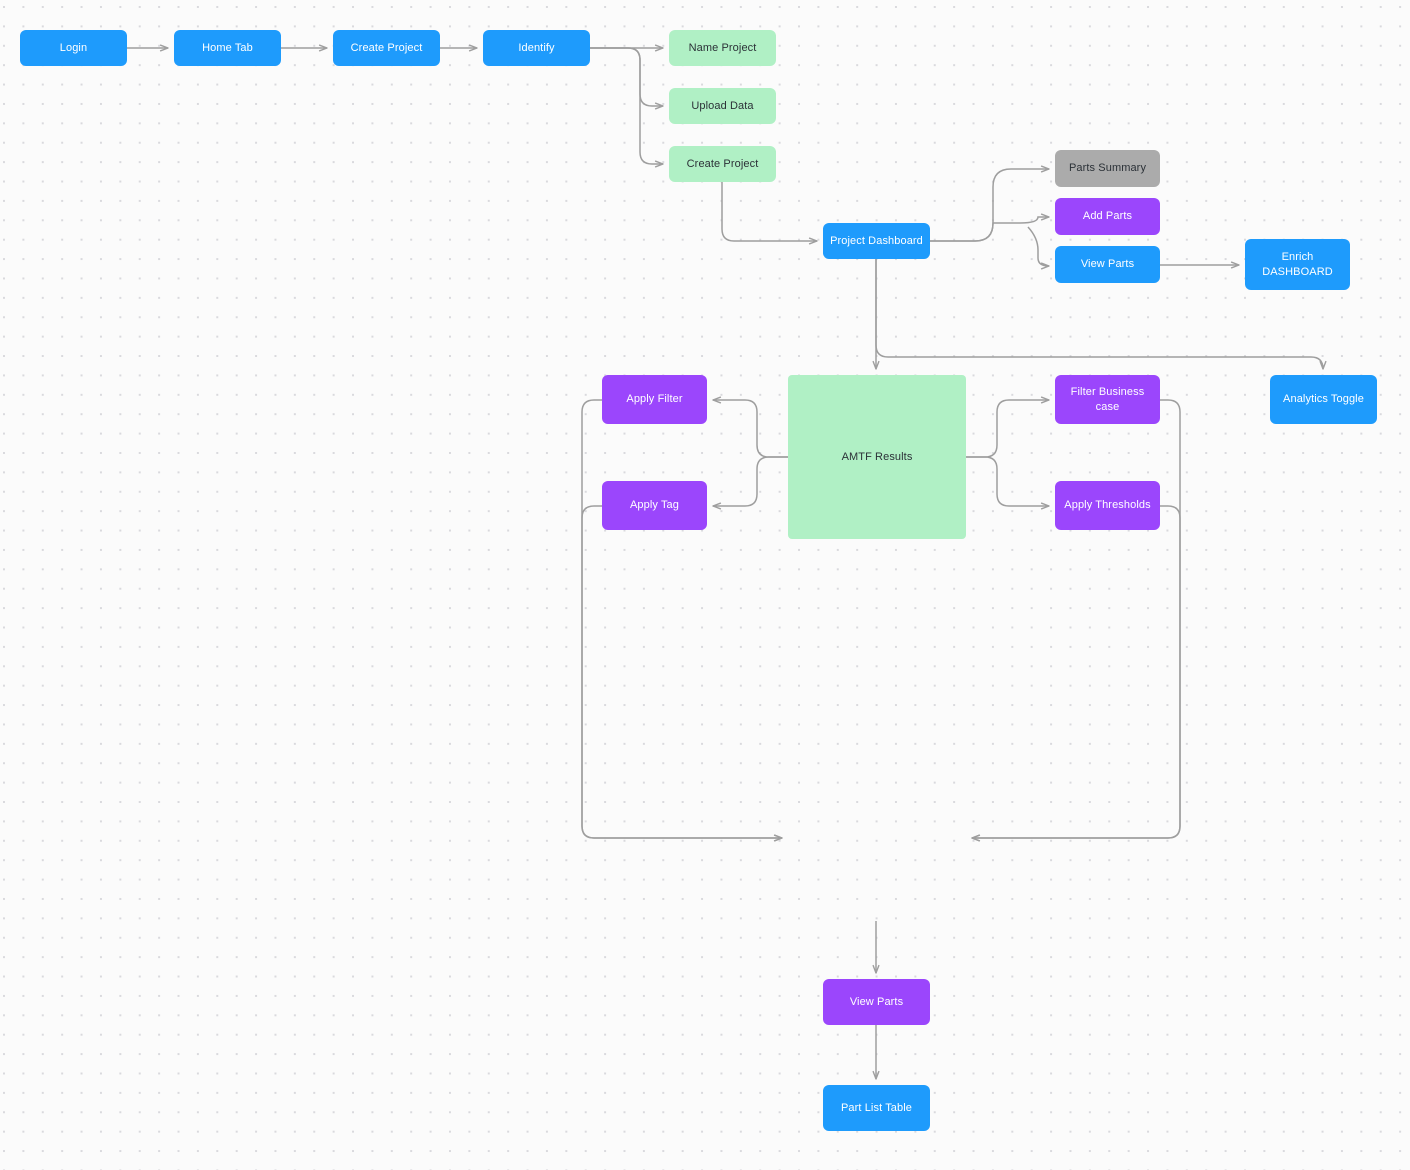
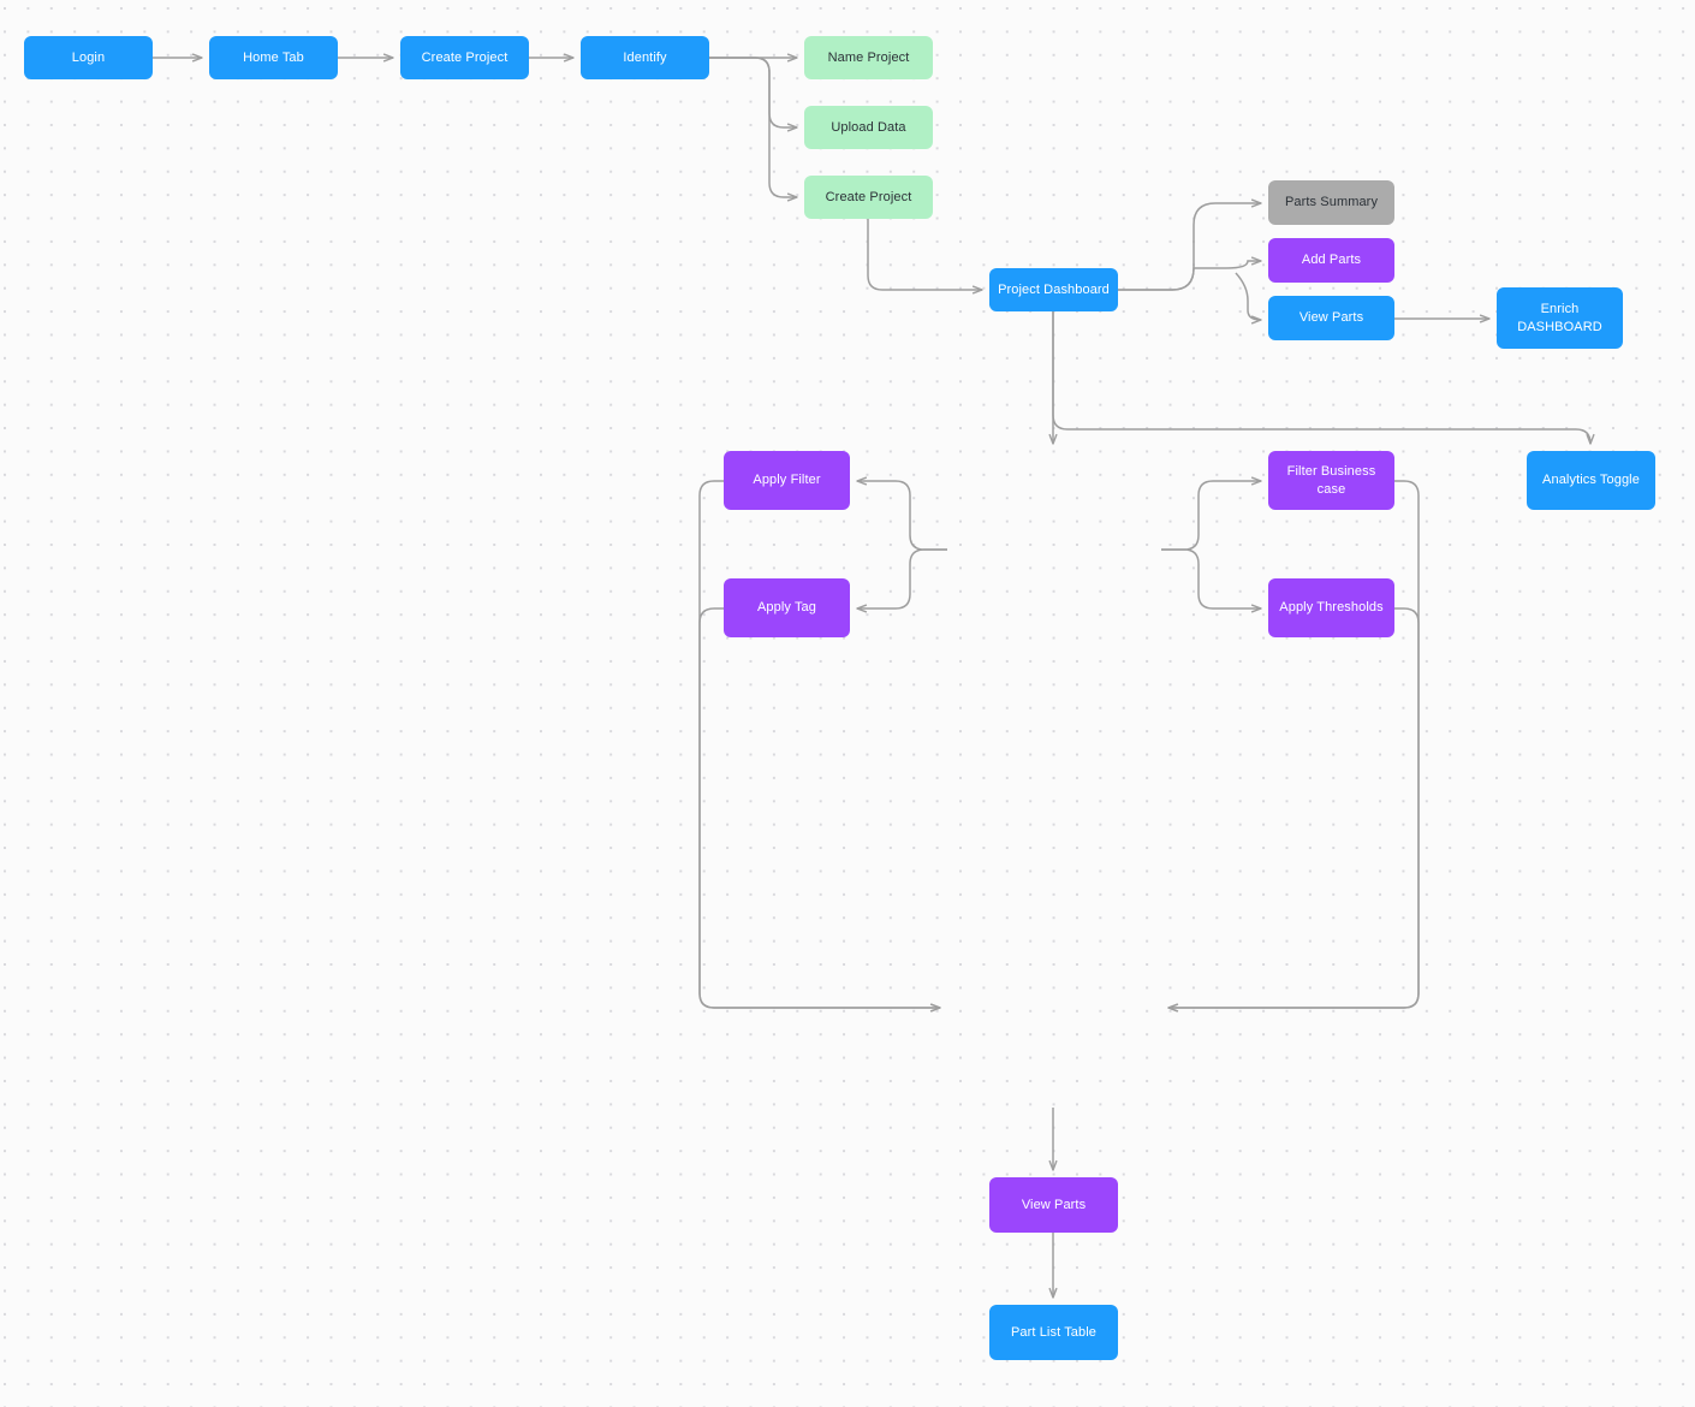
  Login
  Home Tab
  Create Project
  Identify
  Name Project
  Upload Data
  Create Project
  Project Dashboard
  Parts Summary
  Add Parts
  View Parts
  Enrich DASHBOARD
  Apply Filter
  Apply Tag
- AMTF Results
  Filter Business case
  Apply Thresholds
  Analytics Toggle
  View Parts
  Part List Table
